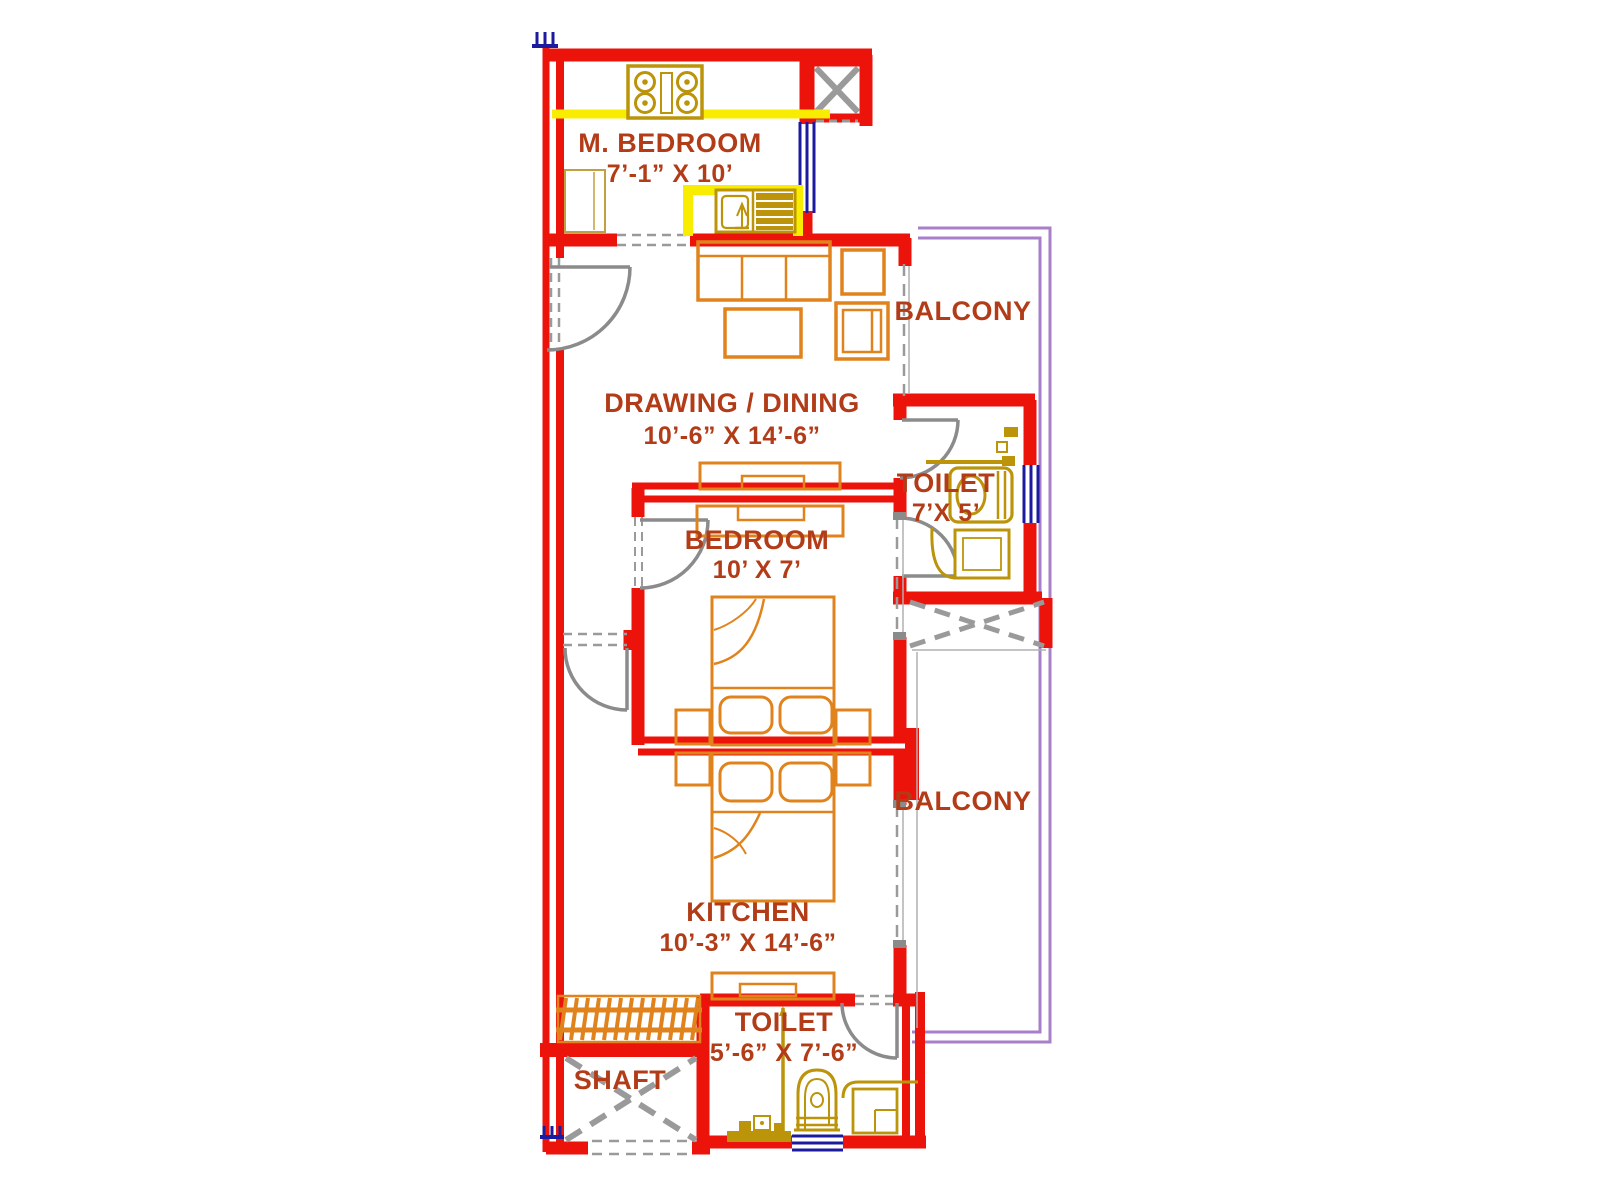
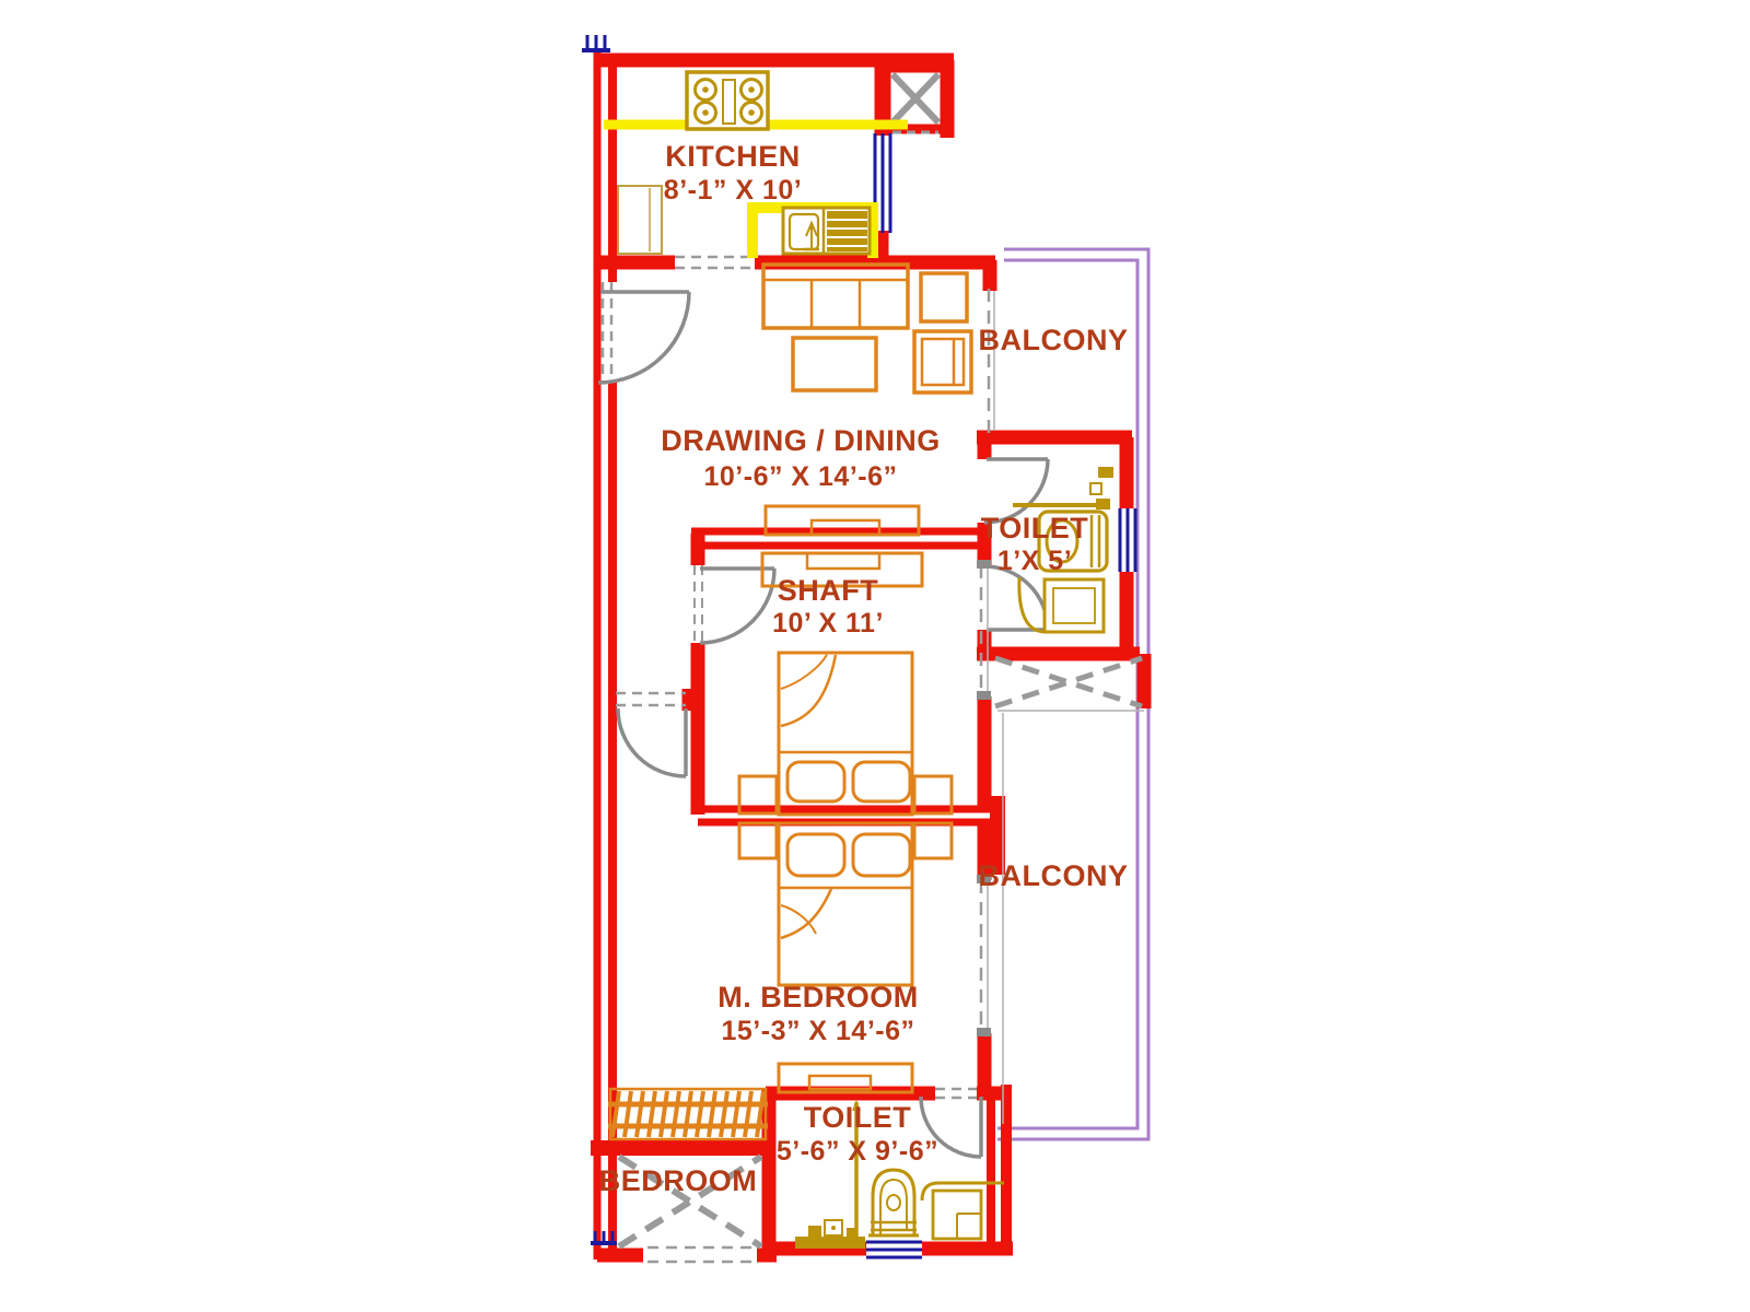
- M. BEDROOM
+ KITCHEN
- 7’-1” X 10’
+ 8’-1” X 10’
  DRAWING / DINING
  10’-6” X 14’-6”
  BALCONY
  TOILET
- 7’X 5’
+ 1’X 5’
- BEDROOM
+ SHAFT
- 10’ X 7’
+ 10’ X 11’
  BALCONY
- KITCHEN
+ M. BEDROOM
- 10’-3” X 14’-6”
+ 15’-3” X 14’-6”
  TOILET
- 5’-6” X 7’-6”
+ 5’-6” X 9’-6”
- SHAFT
+ BEDROOM
